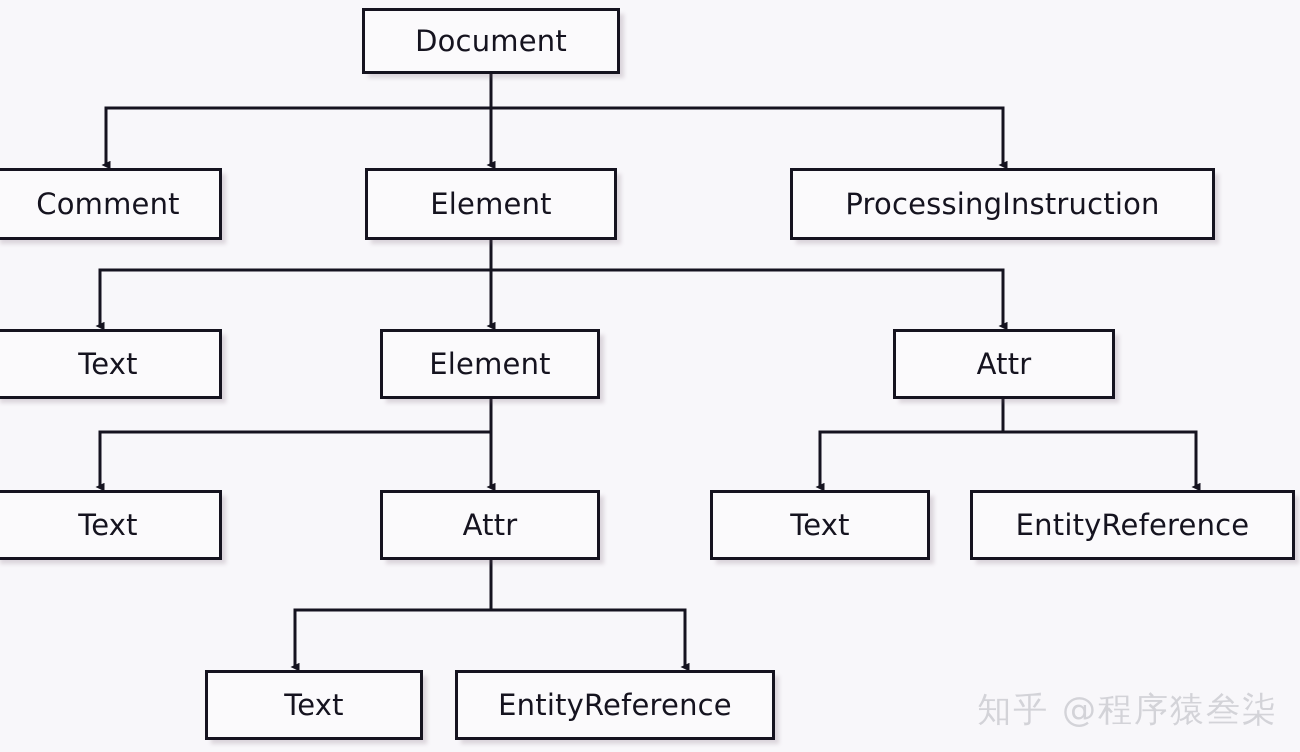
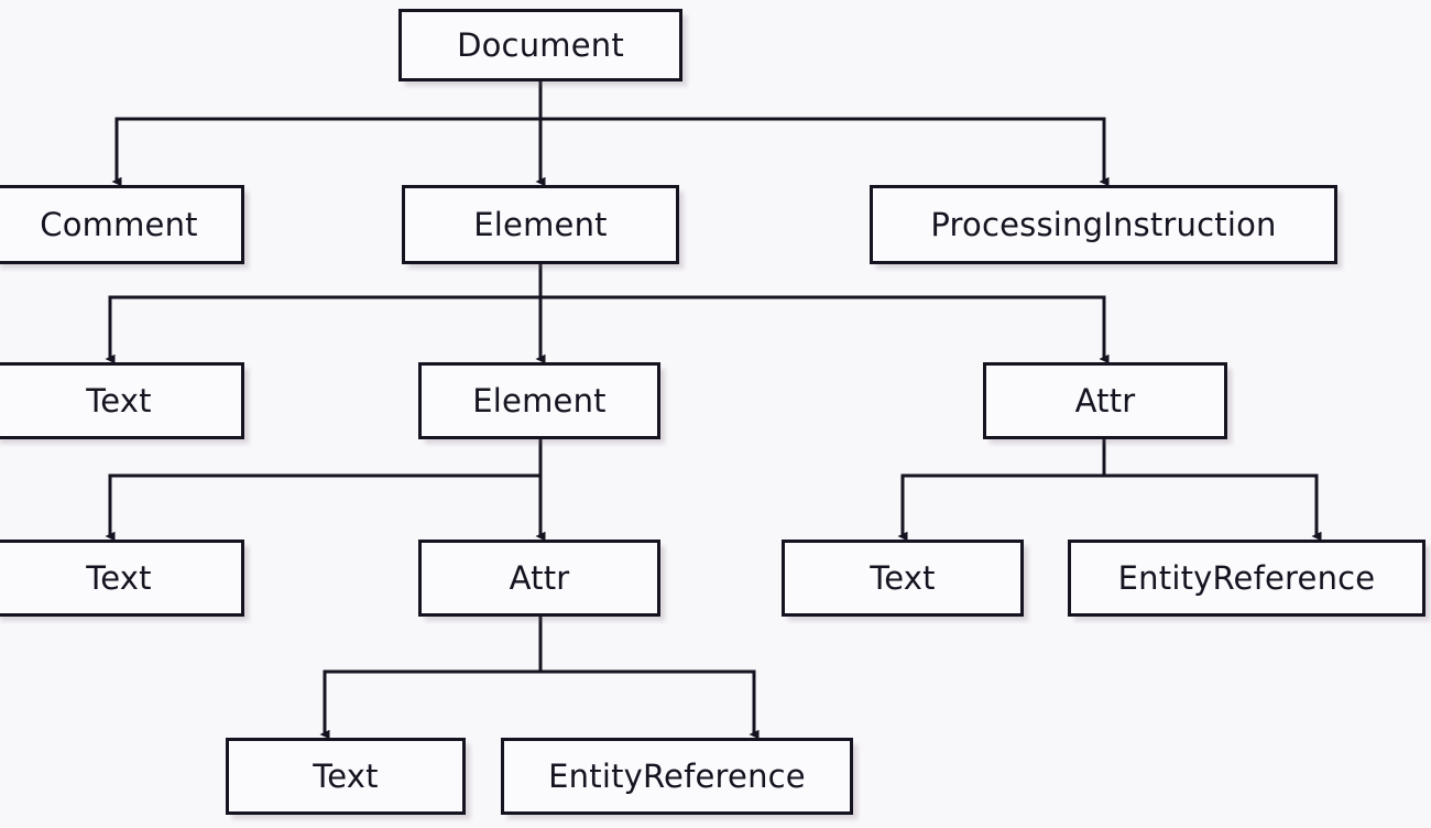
  Document
  Comment
  Element
  ProcessingInstruction
  Text
  Element
  Attr
  Text
  Attr
  Text
  EntityReference
  Text
  EntityReference
- 知乎 @程序猿叁柒
